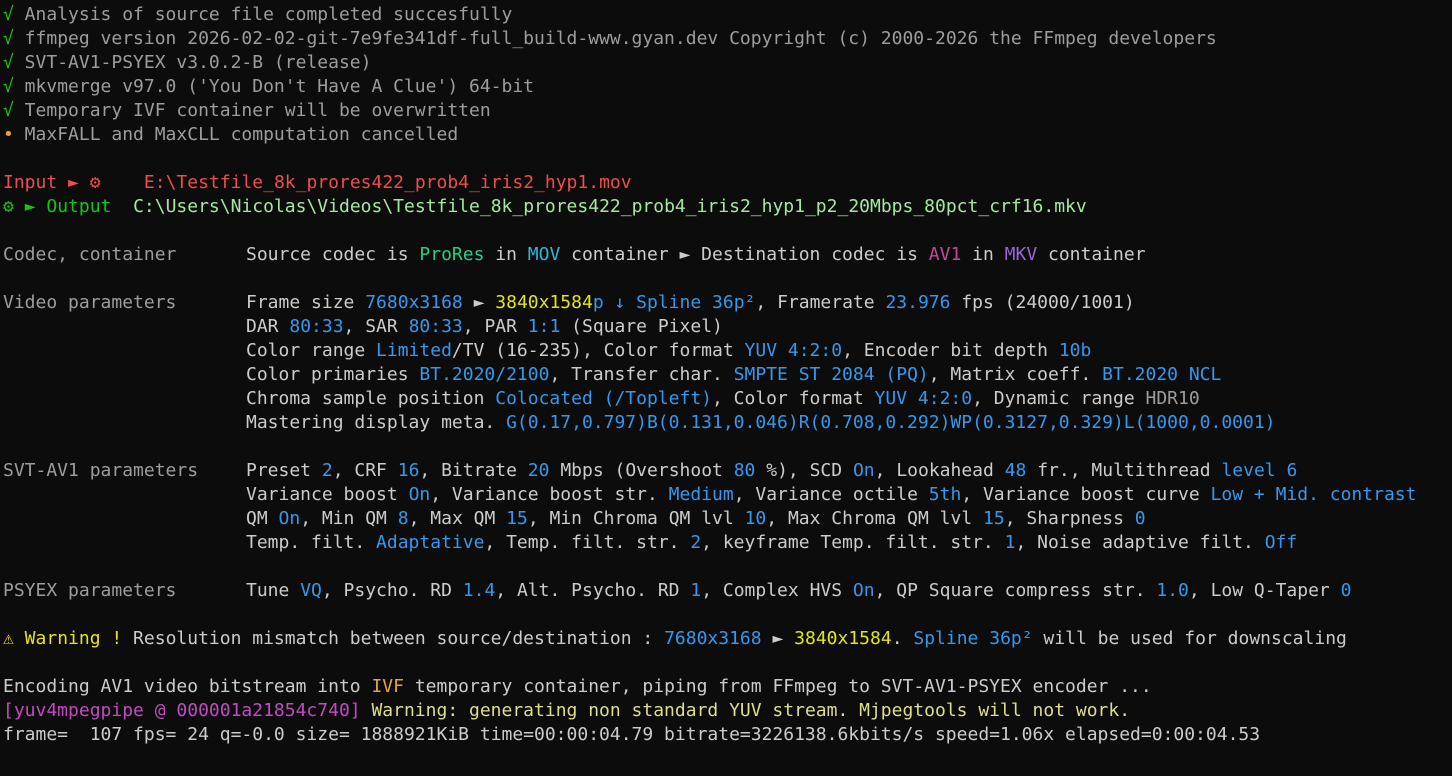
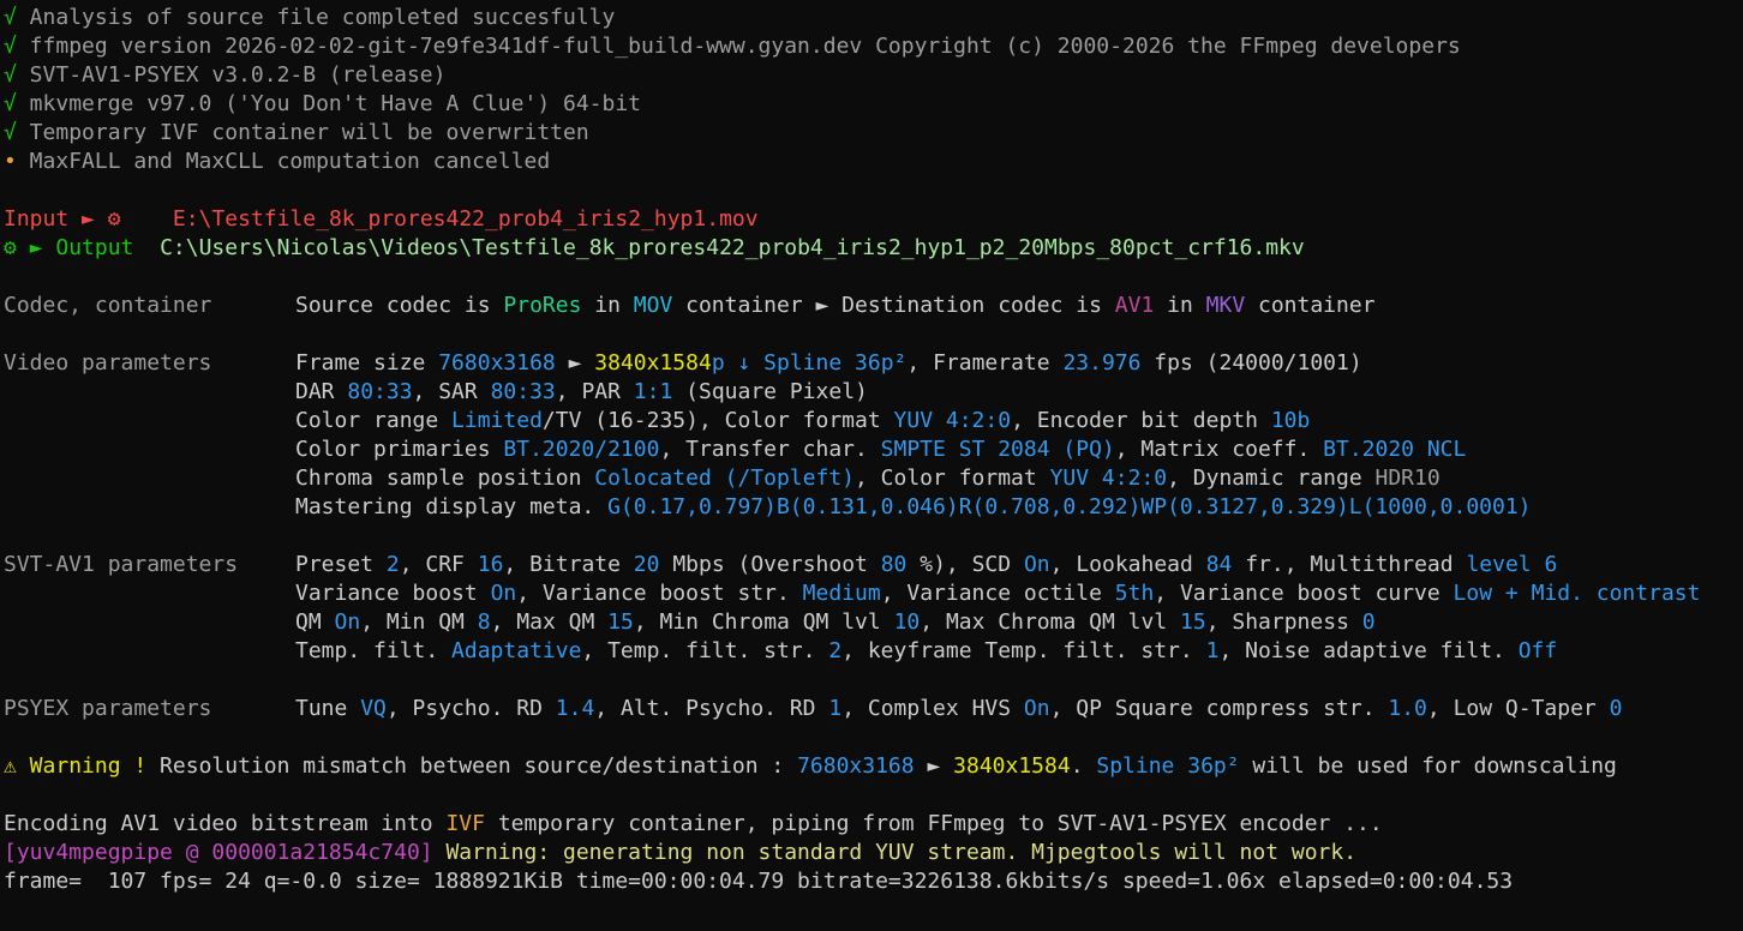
  √ Analysis of source file completed succesfully
  √ ffmpeg version 2026-02-02-git-7e9fe341df-full_build-www.gyan.dev Copyright (c) 2000-2026 the FFmpeg developers
  √ SVT-AV1-PSYEX v3.0.2-B (release)
  √ mkvmerge v97.0 ('You Don't Have A Clue') 64-bit
  √ Temporary IVF container will be overwritten
  • MaxFALL and MaxCLL computation cancelled
  Input ► ⚙ E:\Testfile_8k_prores422_prob4_iris2_hyp1.mov
  ⚙ ► Output C:\Users\Nicolas\Videos\Testfile_8k_prores422_prob4_iris2_hyp1_p2_20Mbps_80pct_crf16.mkv
  Codec, container Source codec is ProRes in MOV container ► Destination codec is AV1 in MKV container
  Video parameters Frame size 7680x3168 ► 3840x1584p ↓ Spline 36p², Framerate 23.976 fps (24000/1001)
  DAR 80:33, SAR 80:33, PAR 1:1 (Square Pixel)
  Color range Limited/TV (16-235), Color format YUV 4:2:0, Encoder bit depth 10b
  Color primaries BT.2020/2100, Transfer char. SMPTE ST 2084 (PQ), Matrix coeff. BT.2020 NCL
  Chroma sample position Colocated (/Topleft), Color format YUV 4:2:0, Dynamic range HDR10
  Mastering display meta. G(0.17,0.797)B(0.131,0.046)R(0.708,0.292)WP(0.3127,0.329)L(1000,0.0001)
- SVT-AV1 parameters Preset 2, CRF 16, Bitrate 20 Mbps (Overshoot 80 %), SCD On, Lookahead 48 fr., Multithread level 6
+ SVT-AV1 parameters Preset 2, CRF 16, Bitrate 20 Mbps (Overshoot 80 %), SCD On, Lookahead 84 fr., Multithread level 6
  Variance boost On, Variance boost str. Medium, Variance octile 5th, Variance boost curve Low + Mid. contrast
  QM On, Min QM 8, Max QM 15, Min Chroma QM lvl 10, Max Chroma QM lvl 15, Sharpness 0
  Temp. filt. Adaptative, Temp. filt. str. 2, keyframe Temp. filt. str. 1, Noise adaptive filt. Off
  PSYEX parameters Tune VQ, Psycho. RD 1.4, Alt. Psycho. RD 1, Complex HVS On, QP Square compress str. 1.0, Low Q-Taper 0
  ⚠ Warning ! Resolution mismatch between source/destination : 7680x3168 ► 3840x1584. Spline 36p² will be used for downscaling
  Encoding AV1 video bitstream into IVF temporary container, piping from FFmpeg to SVT-AV1-PSYEX encoder ...
  [yuv4mpegpipe @ 000001a21854c740] Warning: generating non standard YUV stream. Mjpegtools will not work.
  frame= 107 fps= 24 q=-0.0 size= 1888921KiB time=00:00:04.79 bitrate=3226138.6kbits/s speed=1.06x elapsed=0:00:04.53
